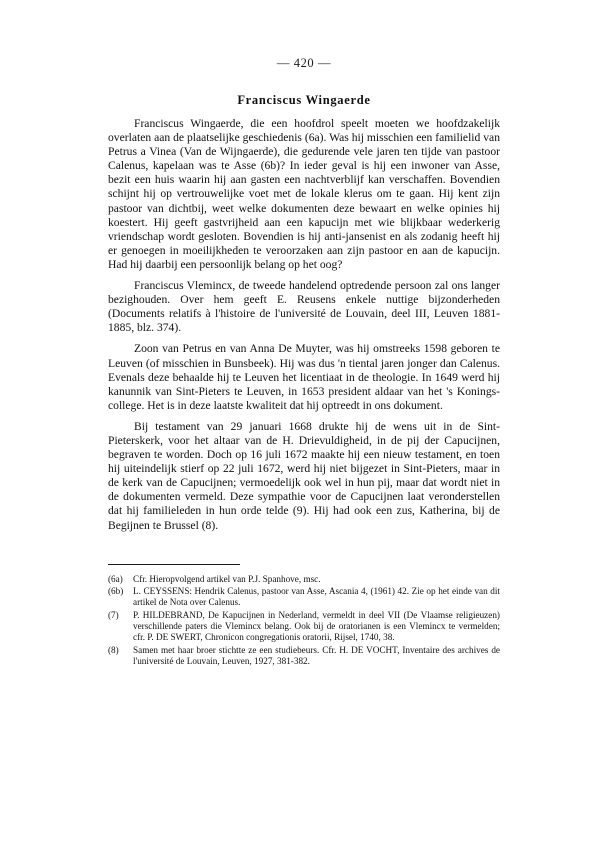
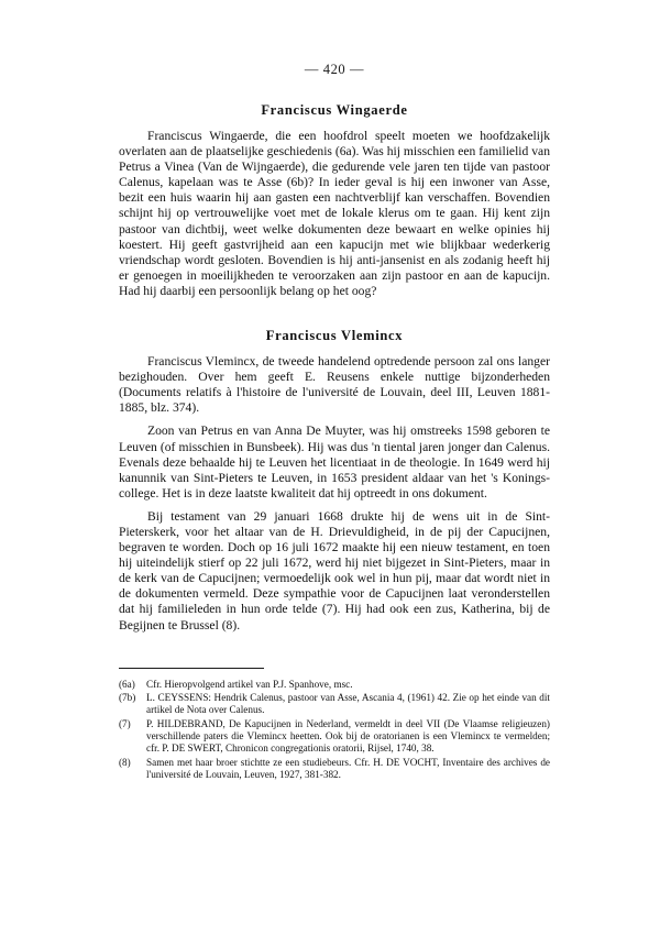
  — 420 —
  Franciscus Wingaerde
  Franciscus Wingaerde, die een hoofdrol speelt moeten we hoofdzakelijk overlaten aan de plaatselijke geschiedenis (6a). Was hij misschien een familielid van Petrus a Vinea (Van de Wijngaerde), die gedurende vele jaren ten tijde van pastoor Calenus, kapelaan was te Asse (6b)? In ieder geval is hij een inwoner van Asse, bezit een huis waarin hij aan gasten een nachtverblijf kan verschaffen. Bovendien schijnt hij op vertrouwelijke voet met de lokale klerus om te gaan. Hij kent zijn pastoor van dichtbij, weet welke dokumenten deze bewaart en welke opinies hij koestert. Hij geeft gastvrijheid aan een kapucijn met wie blijkbaar wederkerig vriendschap wordt gesloten. Bovendien is hij anti-jansenist en als zodanig heeft hij er genoegen in moeilijkheden te veroorzaken aan zijn pastoor en aan de kapucijn. Had hij daarbij een persoonlijk belang op het oog?
+ Franciscus Vlemincx
  Franciscus Vlemincx, de tweede handelend optredende persoon zal ons langer bezighouden. Over hem geeft E. Reusens enkele nuttige bijzonderheden (Documents relatifs à l'histoire de l'université de Louvain, deel III, Leuven 1881-1885, blz. 374).
  Zoon van Petrus en van Anna De Muyter, was hij omstreeks 1598 geboren te Leuven (of misschien in Bunsbeek). Hij was dus 'n tiental jaren jonger dan Calenus. Evenals deze behaalde hij te Leuven het licentiaat in de theologie. In 1649 werd hij kanunnik van Sint-Pieters te Leuven, in 1653 president aldaar van het 's Konings-college. Het is in deze laatste kwaliteit dat hij optreedt in ons dokument.
- Bij testament van 29 januari 1668 drukte hij de wens uit in de Sint-Pieterskerk, voor het altaar van de H. Drievuldigheid, in de pij der Capucijnen, begraven te worden. Doch op 16 juli 1672 maakte hij een nieuw testament, en toen hij uiteindelijk stierf op 22 juli 1672, werd hij niet bijgezet in Sint-Pieters, maar in de kerk van de Capucijnen; vermoedelijk ook wel in hun pij, maar dat wordt niet in de dokumenten vermeld. Deze sympathie voor de Capucijnen laat veronderstellen dat hij familieleden in hun orde telde (9). Hij had ook een zus, Katherina, bij de Begijnen te Brussel (8).
+ Bij testament van 29 januari 1668 drukte hij de wens uit in de Sint-Pieterskerk, voor het altaar van de H. Drievuldigheid, in de pij der Capucijnen, begraven te worden. Doch op 16 juli 1672 maakte hij een nieuw testament, en toen hij uiteindelijk stierf op 22 juli 1672, werd hij niet bijgezet in Sint-Pieters, maar in de kerk van de Capucijnen; vermoedelijk ook wel in hun pij, maar dat wordt niet in de dokumenten vermeld. Deze sympathie voor de Capucijnen laat veronderstellen dat hij familieleden in hun orde telde (7). Hij had ook een zus, Katherina, bij de Begijnen te Brussel (8).
  (6a)
  Cfr. Hieropvolgend artikel van P.J. Spanhove, msc.
- (6b)
+ (7b)
  L. CEYSSENS: Hendrik Calenus, pastoor van Asse, Ascania 4, (1961) 42. Zie op het einde van dit artikel de Nota over Calenus.
  (7)
- P. HILDEBRAND, De Kapucijnen in Nederland, vermeldt in deel VII (De Vlaamse religieuzen) verschillende paters die Vlemincx belang. Ook bij de oratorianen is een Vlemincx te vermelden; cfr. P. DE SWERT, Chronicon congregationis oratorii, Rijsel, 1740, 38.
+ P. HILDEBRAND, De Kapucijnen in Nederland, vermeldt in deel VII (De Vlaamse religieuzen) verschillende paters die Vlemincx heetten. Ook bij de oratorianen is een Vlemincx te vermelden; cfr. P. DE SWERT, Chronicon congregationis oratorii, Rijsel, 1740, 38.
  (8)
  Samen met haar broer stichtte ze een studiebeurs. Cfr. H. DE VOCHT, Inventaire des archives de l'université de Louvain, Leuven, 1927, 381-382.
